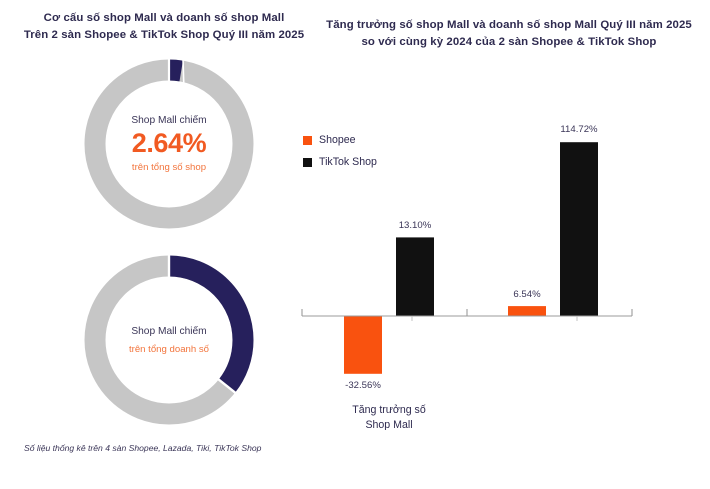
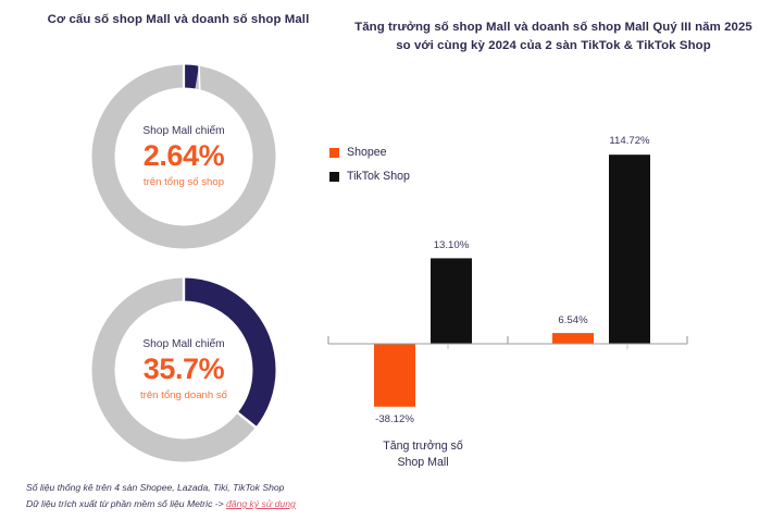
  Cơ cấu số shop Mall và doanh số shop Mall
- Trên 2 sàn Shopee & TikTok Shop Quý III năm 2025
  Tăng trưởng số shop Mall và doanh số shop Mall Quý III năm 2025
- so với cùng kỳ 2024 của 2 sàn Shopee & TikTok Shop
+ so với cùng kỳ 2024 của 2 sàn TikTok & TikTok Shop
  Shop Mall chiếm
  2.64%
  trên tổng số shop
  Shop Mall chiếm
+ 35.7%
  trên tổng doanh số
  Shopee
  TikTok Shop
- -32.56%
+ -38.12%
  13.10%
  6.54%
  114.72%
  Tăng trưởng số
  Shop Mall
  Số liệu thống kê trên 4 sàn Shopee, Lazada, Tiki, TikTok Shop
+ Dữ liệu trích xuất từ phần mềm số liệu Metric -> đăng ký sử dụng
